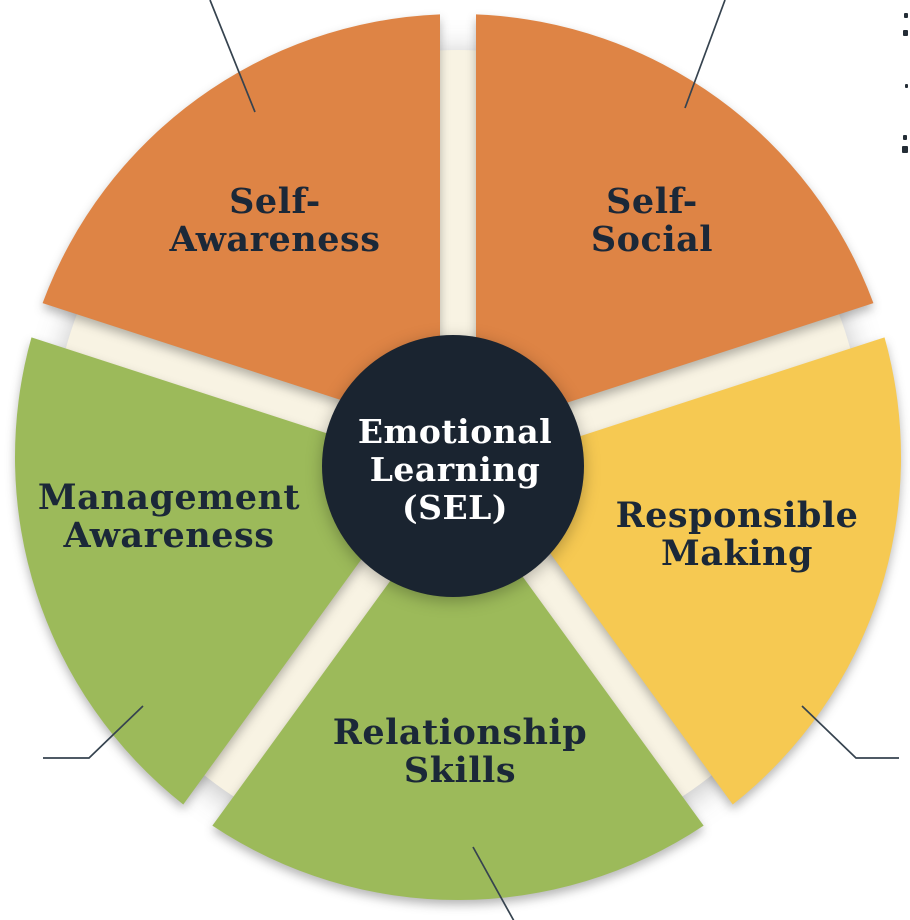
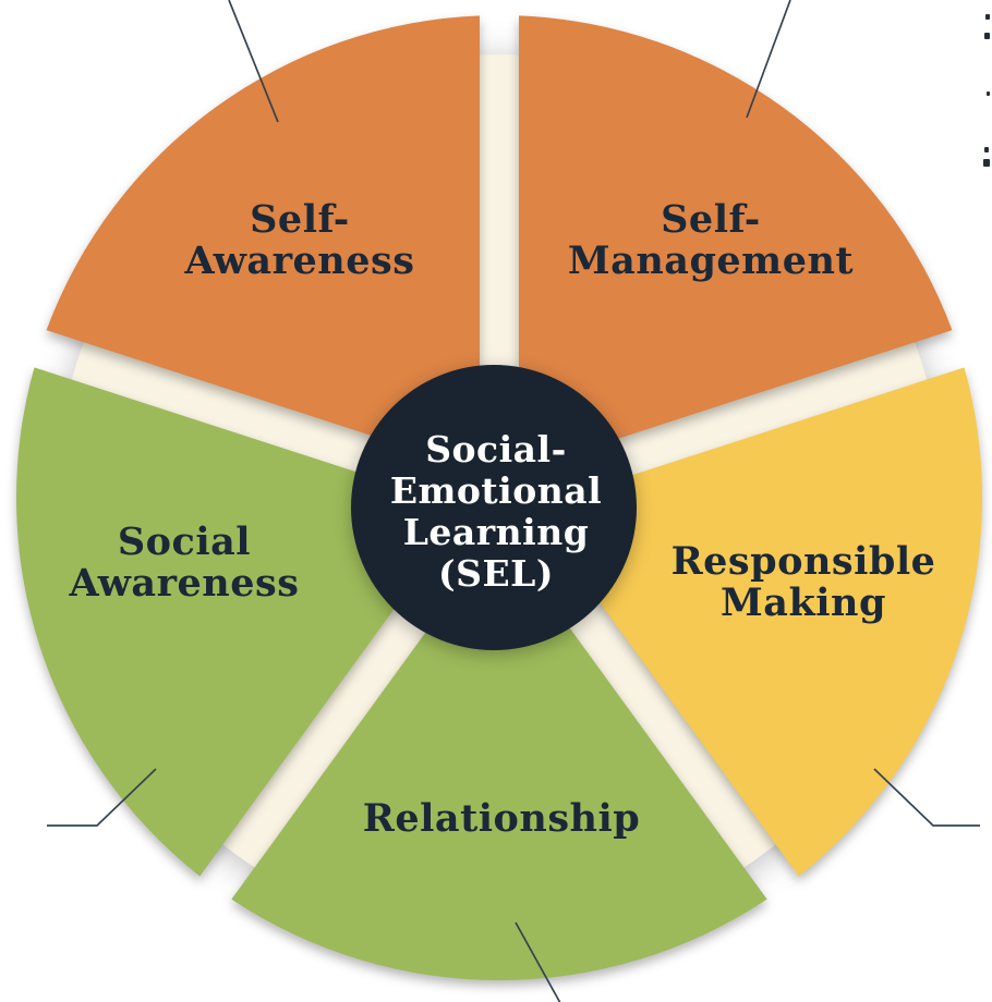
  Self-
  Awareness
  Self-
- Social
+ Management
  Responsible
  Making
  Relationship
- Skills
- Management
+ Social
  Awareness
+ Social-
  Emotional
  Learning
  (SEL)
